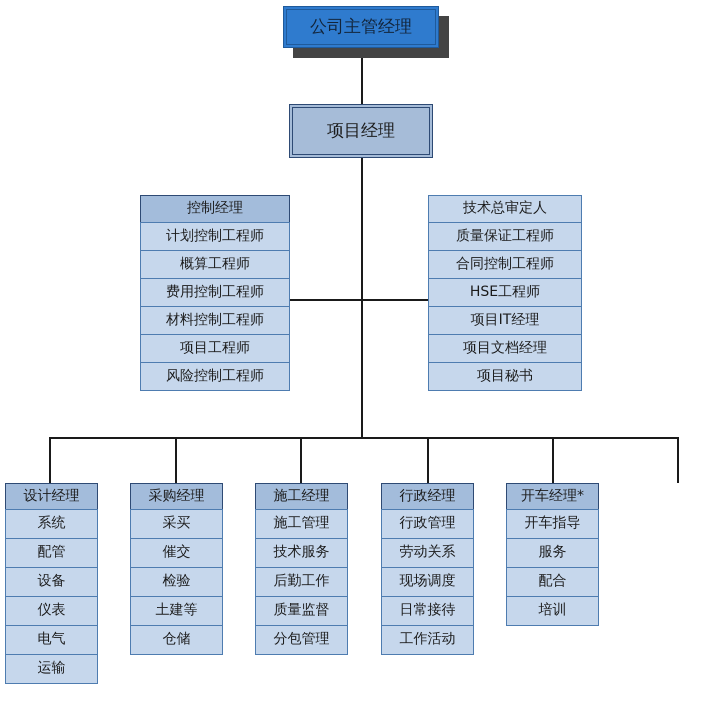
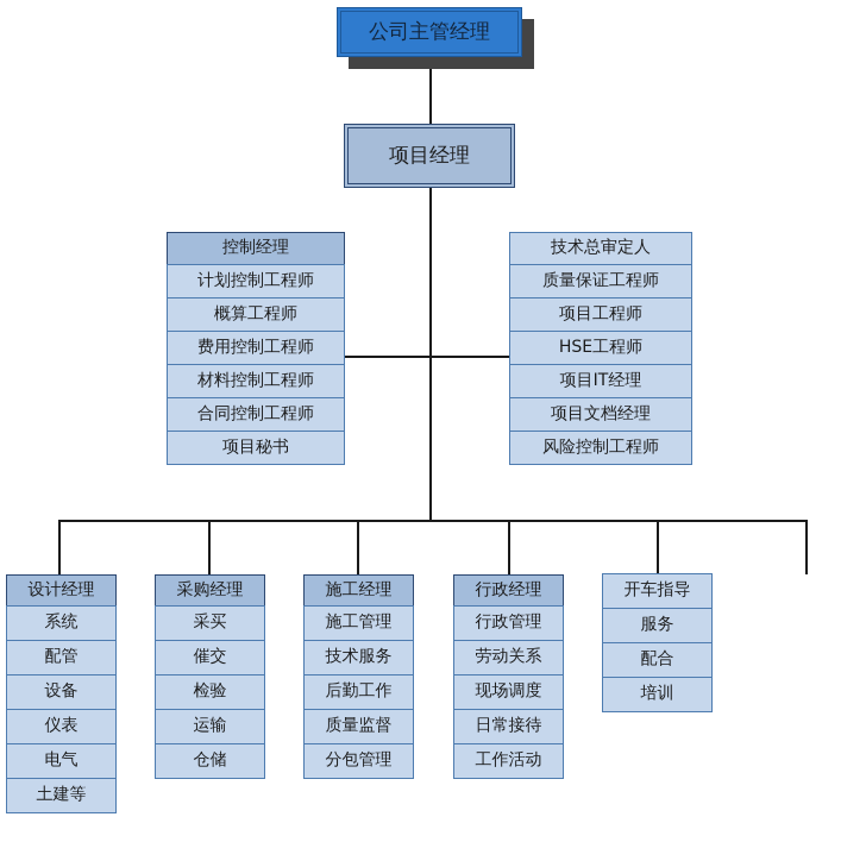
  公司主管经理
  项目经理
  控制经理
  计划控制工程师
  概算工程师
  费用控制工程师
  材料控制工程师
- 项目工程师
+ 合同控制工程师
- 风险控制工程师
+ 项目秘书
  技术总审定人
  质量保证工程师
- 合同控制工程师
+ 项目工程师
  HSE工程师
  项目IT经理
  项目文档经理
- 项目秘书
+ 风险控制工程师
  设计经理
  系统
  配管
  设备
  仪表
  电气
- 运输
+ 土建等
  采购经理
  采买
  催交
  检验
- 土建等
+ 运输
  仓储
  施工经理
  施工管理
  技术服务
  后勤工作
  质量监督
  分包管理
  行政经理
  行政管理
  劳动关系
  现场调度
  日常接待
  工作活动
- 开车经理*
  开车指导
  服务
  配合
  培训
